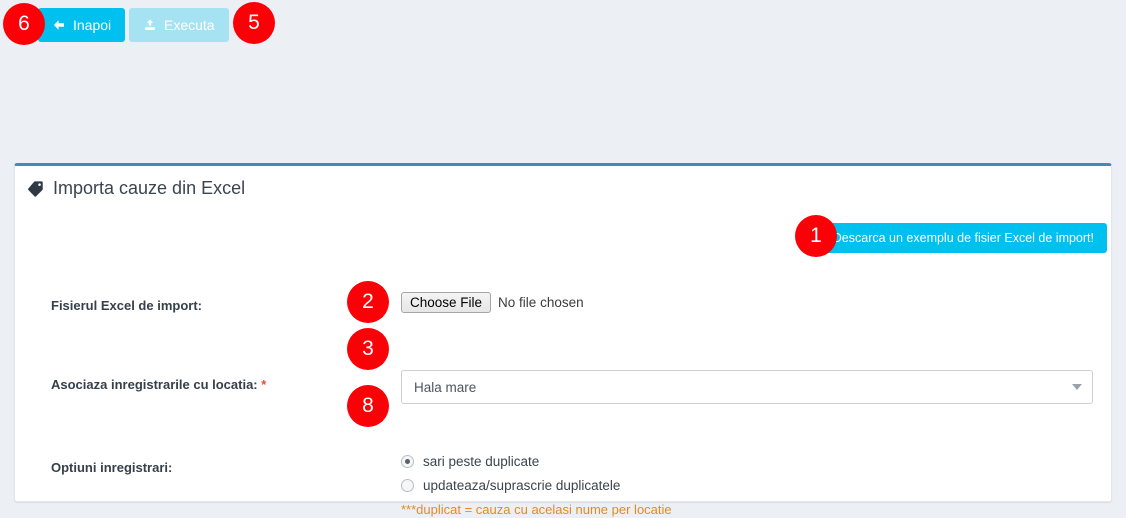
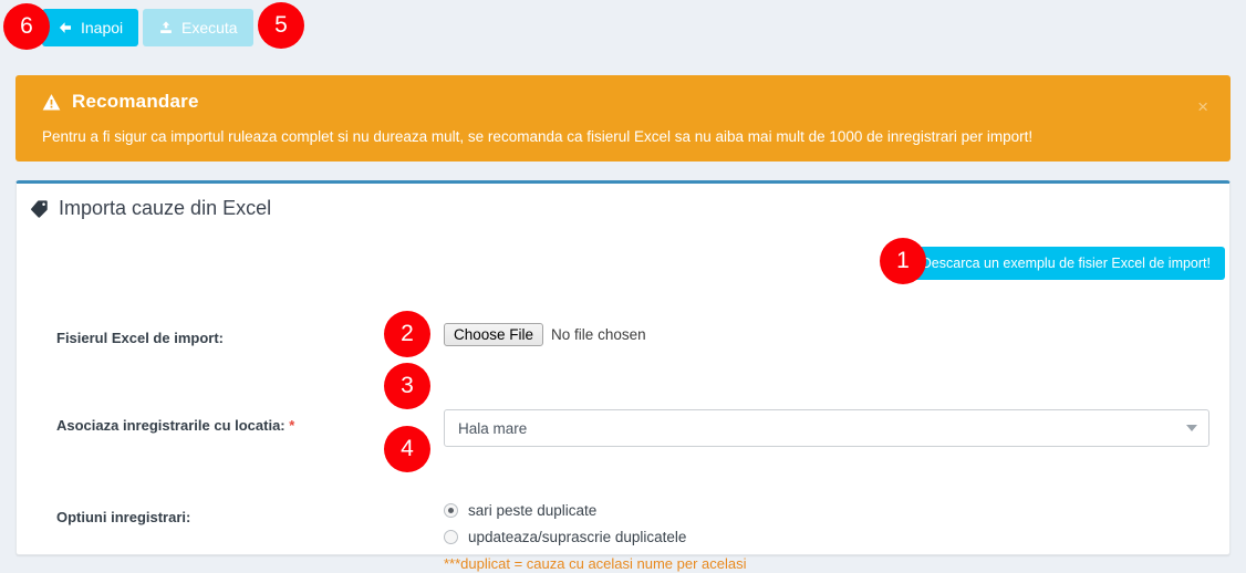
  Inapoi
  Executa
+ Recomandare
+ Pentru a fi sigur ca importul ruleaza complet si nu dureaza mult, se recomanda ca fisierul Excel sa nu aiba mai mult de 1000 de inregistrari per import!
+ ×
  Importa cauze din Excel
  Descarca un exemplu de fisier Excel de import!
  Fisierul Excel de import:
  Choose File No file chosen
  Asociaza inregistrarile cu locatia: *
  Hala mare
  Optiuni inregistrari:
  sari peste duplicate
  updateaza/suprascrie duplicatele
- ***duplicat = cauza cu acelasi nume per locatie
+ ***duplicat = cauza cu acelasi nume per acelasi
  1
  2
  3
- 8
+ 4
  5
  6
